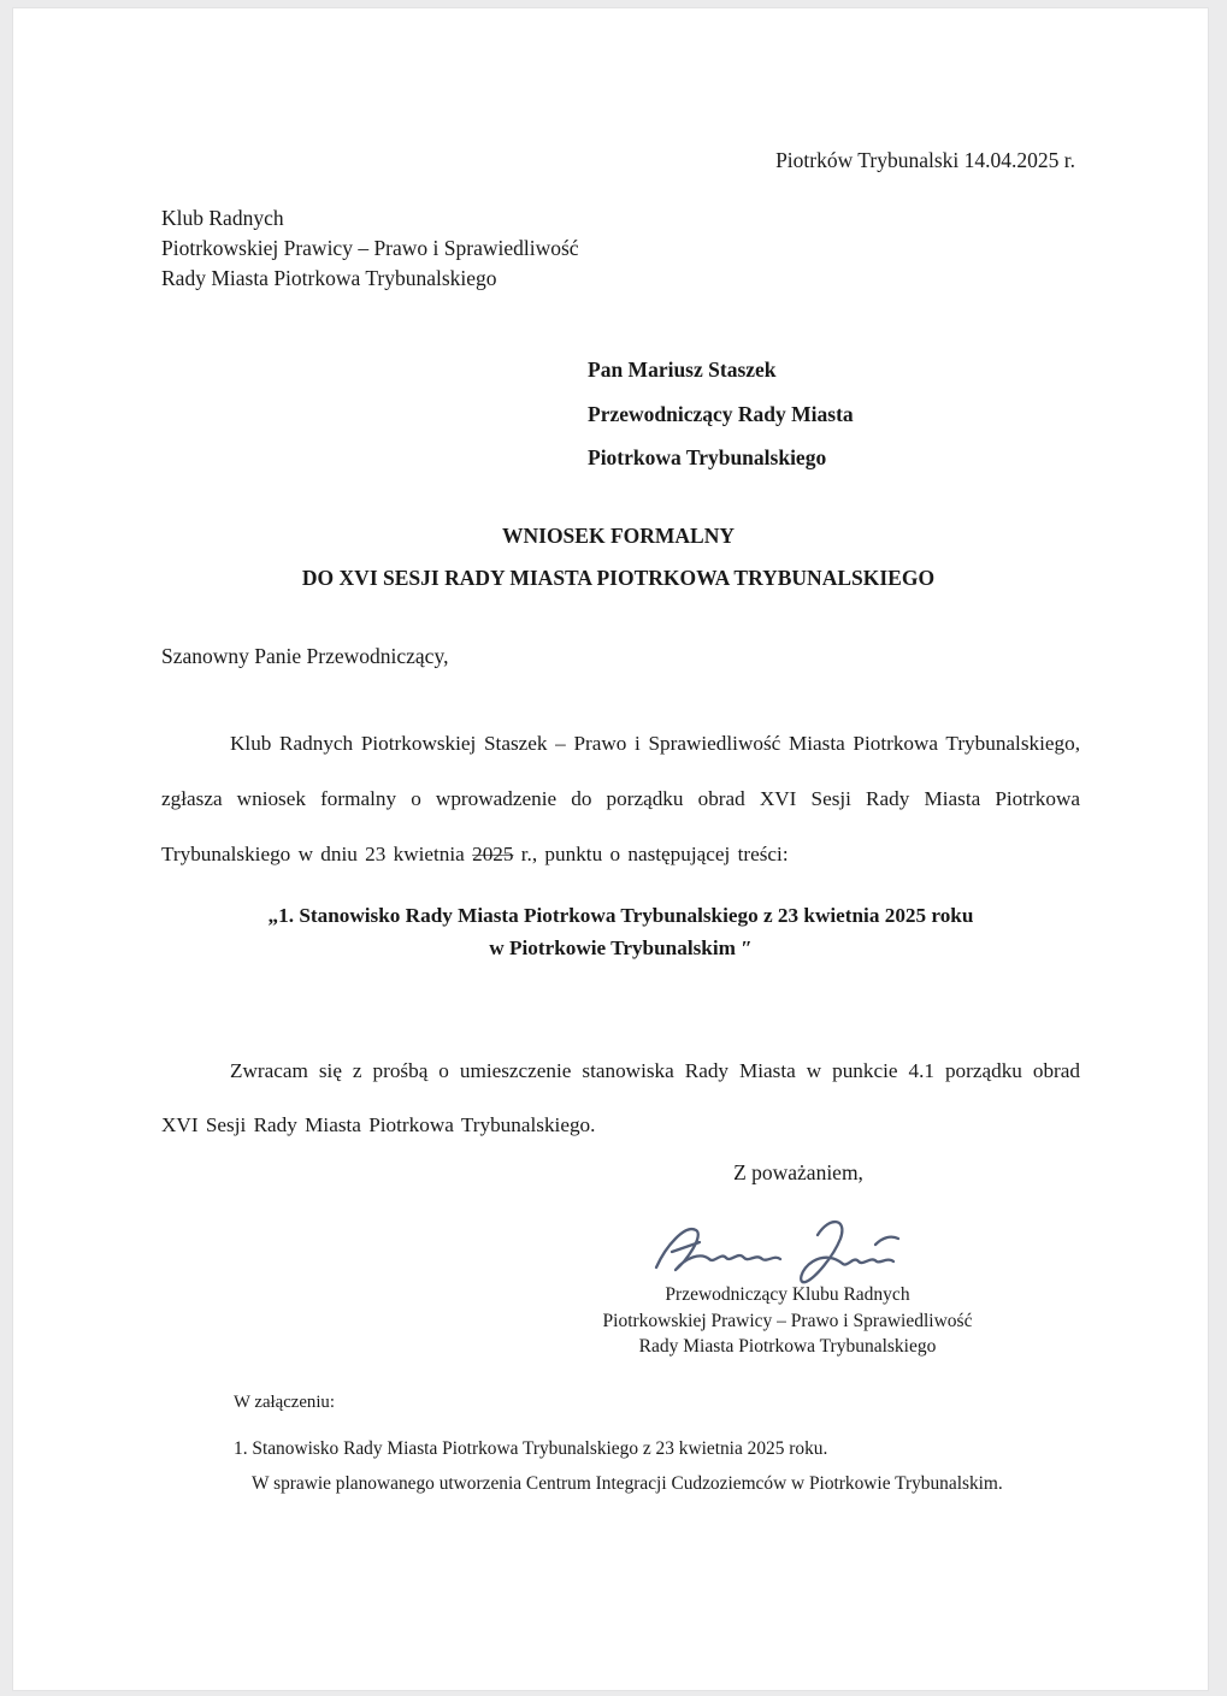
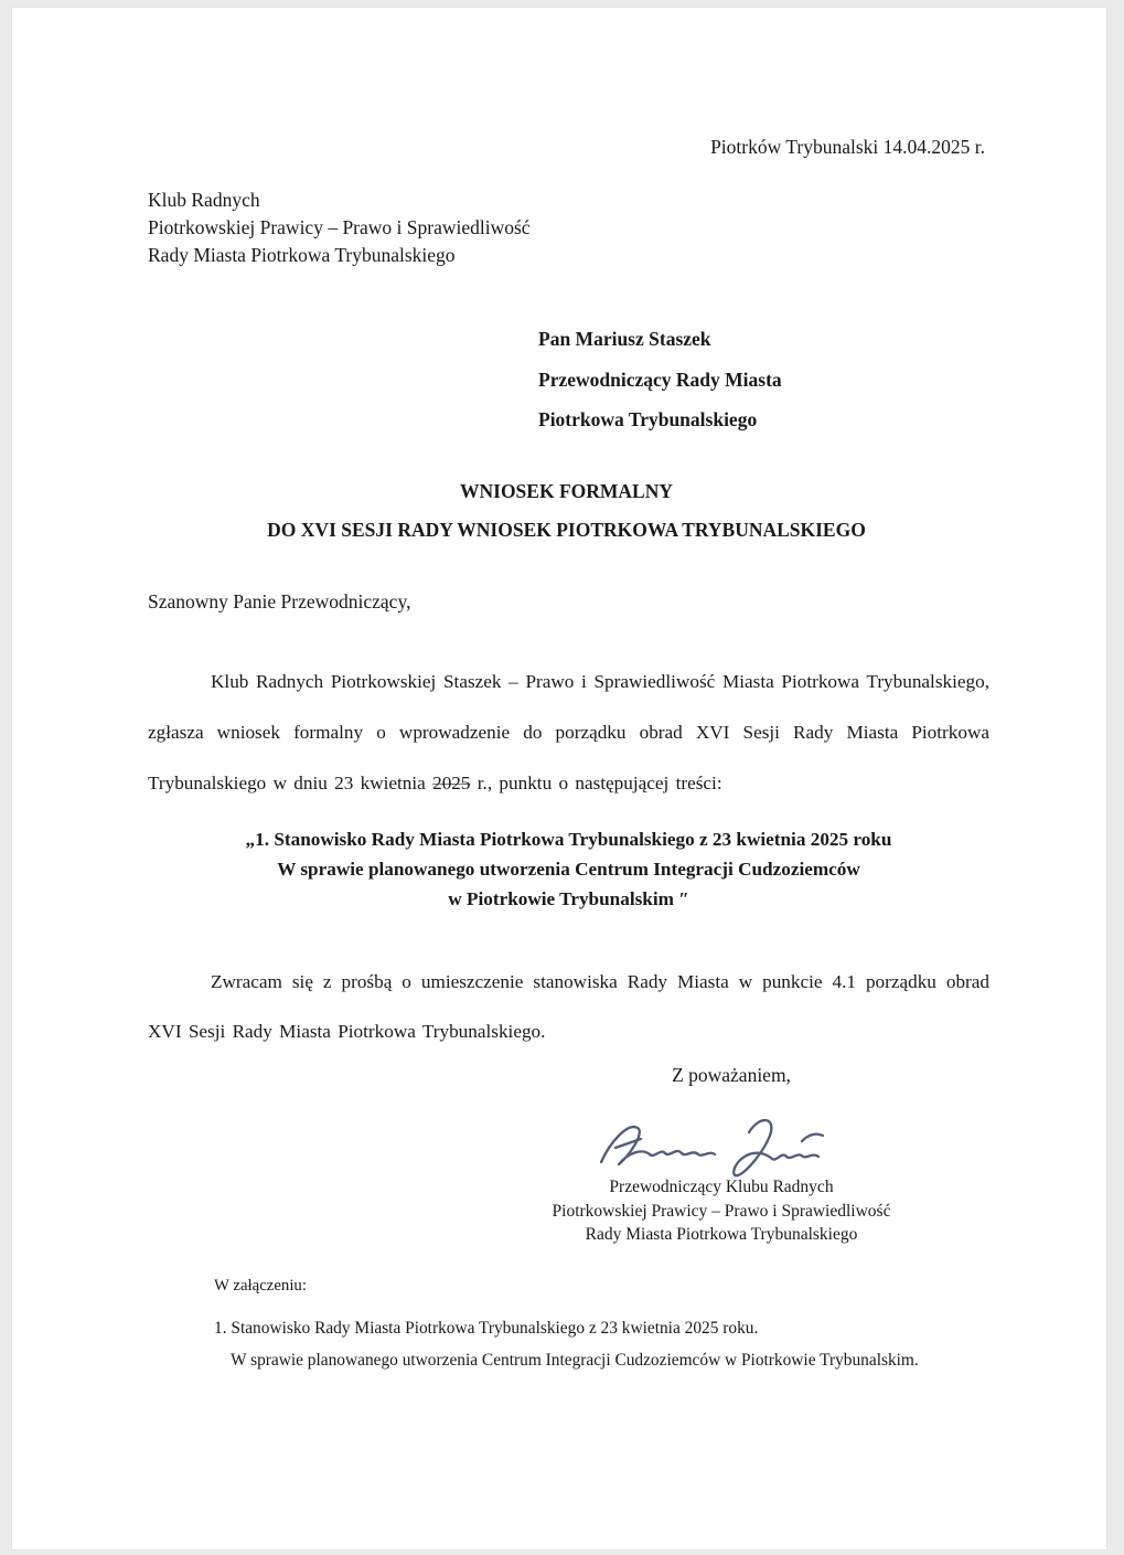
  Piotrków Trybunalski 14.04.2025 r.
  Klub Radnych
  Piotrkowskiej Prawicy – Prawo i Sprawiedliwość
  Rady Miasta Piotrkowa Trybunalskiego
  Pan Mariusz Staszek
  Przewodniczący Rady Miasta
  Piotrkowa Trybunalskiego
  WNIOSEK FORMALNY
- DO XVI SESJI RADY MIASTA PIOTRKOWA TRYBUNALSKIEGO
+ DO XVI SESJI RADY WNIOSEK PIOTRKOWA TRYBUNALSKIEGO
  Szanowny Panie Przewodniczący,
  Klub Radnych Piotrkowskiej Staszek – Prawo i Sprawiedliwość Miasta Piotrkowa Trybunalskiego, zgłasza wniosek formalny o wprowadzenie do porządku obrad XVI Sesji Rady Miasta Piotrkowa Trybunalskiego w dniu 23 kwietnia 2025 r., punktu o następującej treści:
  „1. Stanowisko Rady Miasta Piotrkowa Trybunalskiego z 23 kwietnia 2025 roku
+ W sprawie planowanego utworzenia Centrum Integracji Cudzoziemców
  w Piotrkowie Trybunalskim ″
  Zwracam się z prośbą o umieszczenie stanowiska Rady Miasta w punkcie 4.1 porządku obrad XVI Sesji Rady Miasta Piotrkowa Trybunalskiego.
  Z poważaniem,
  Przewodniczący Klubu Radnych
  Piotrkowskiej Prawicy – Prawo i Sprawiedliwość
  Rady Miasta Piotrkowa Trybunalskiego
  W załączeniu:
  1. Stanowisko Rady Miasta Piotrkowa Trybunalskiego z 23 kwietnia 2025 roku.
  W sprawie planowanego utworzenia Centrum Integracji Cudzoziemców w Piotrkowie Trybunalskim.
